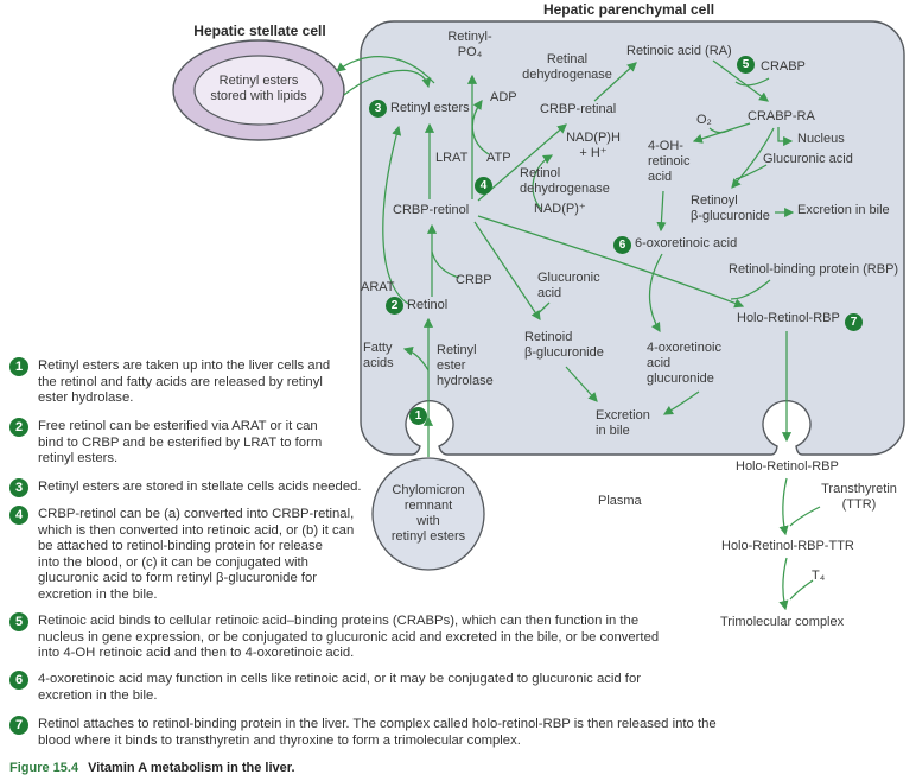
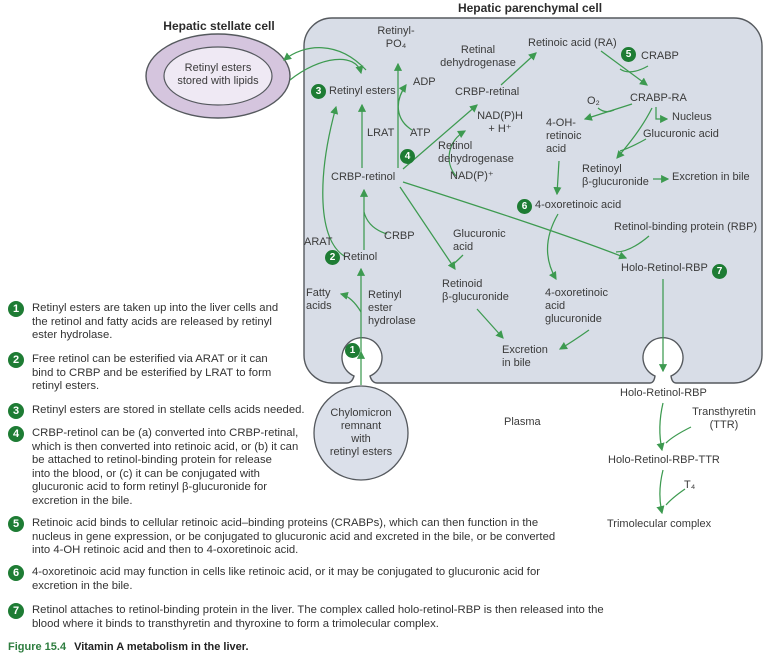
  Hepatic parenchymal cell
  Hepatic stellate cell
  Retinyl esters
  stored with lipids
  Chylomicron
  remnant
  with
  retinyl esters
  Plasma
  Retinyl-
  PO₄
  ADP
  Retinyl esters
  LRAT
  ATP
  Retinal
  dehydrogenase
  CRBP-retinal
  Retinoic acid (RA)
  CRABP
  CRABP-RA
  Nucleus
  O₂
  Glucuronic acid
  4-OH-
  retinoic
  acid
  NAD(P)H
  + H⁺
  Retinol
  dehydrogenase
  NAD(P)⁺
  Retinoyl
  β-glucuronide
  Excretion in bile
- 6-oxoretinoic acid
+ 4-oxoretinoic acid
  CRBP-retinol
  Retinol-binding protein (RBP)
  ARAT
  CRBP
  Retinol
  Glucuronic
  acid
  Holo-Retinol-RBP
  Fatty
  acids
  Retinyl
  ester
  hydrolase
  Retinoid
  β-glucuronide
  4-oxoretinoic
  acid
  glucuronide
  Excretion
  in bile
  Holo-Retinol-RBP
  Transthyretin
  (TTR)
  Holo-Retinol-RBP-TTR
  T₄
  Trimolecular complex
  1
  2
  3
  4
  5
  6
  7
  1
  Retinyl esters are taken up into the liver cells and
  the retinol and fatty acids are released by retinyl
  ester hydrolase.
  2
  Free retinol can be esterified via ARAT or it can
  bind to CRBP and be esterified by LRAT to form
  retinyl esters.
  3
  Retinyl esters are stored in stellate cells acids needed.
  4
  CRBP-retinol can be (a) converted into CRBP-retinal,
  which is then converted into retinoic acid, or (b) it can
  be attached to retinol-binding protein for release
  into the blood, or (c) it can be conjugated with
  glucuronic acid to form retinyl β-glucuronide for
  excretion in the bile.
  5
  Retinoic acid binds to cellular retinoic acid–binding proteins (CRABPs), which can then function in the
  nucleus in gene expression, or be conjugated to glucuronic acid and excreted in the bile, or be converted
  into 4-OH retinoic acid and then to 4-oxoretinoic acid.
  6
  4-oxoretinoic acid may function in cells like retinoic acid, or it may be conjugated to glucuronic acid for
  excretion in the bile.
  7
  Retinol attaches to retinol-binding protein in the liver. The complex called holo-retinol-RBP is then released into the
  blood where it binds to transthyretin and thyroxine to form a trimolecular complex.
  Figure 15.4 Vitamin A metabolism in the liver.
